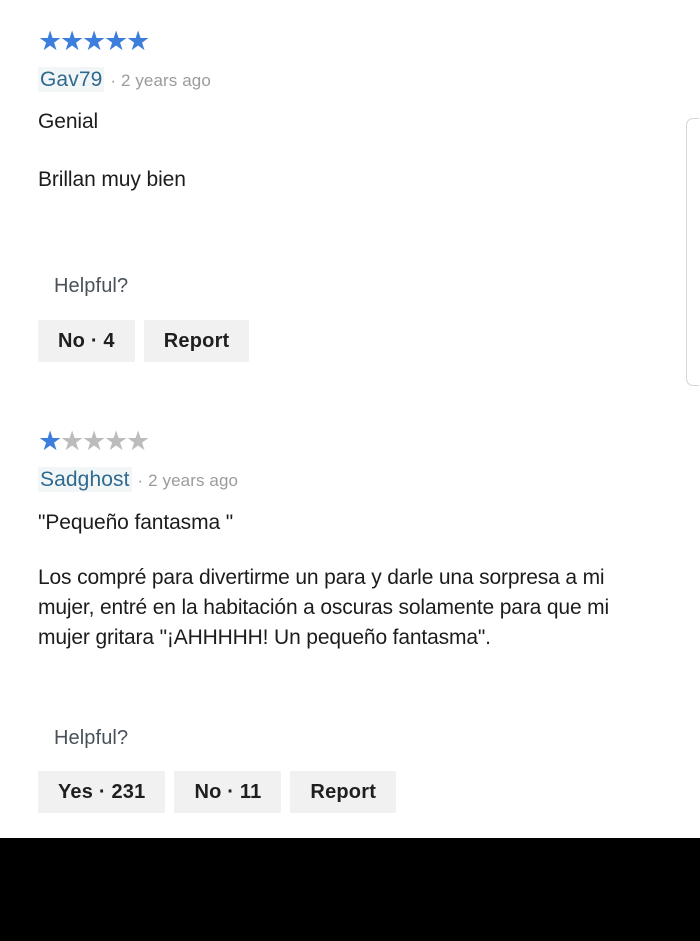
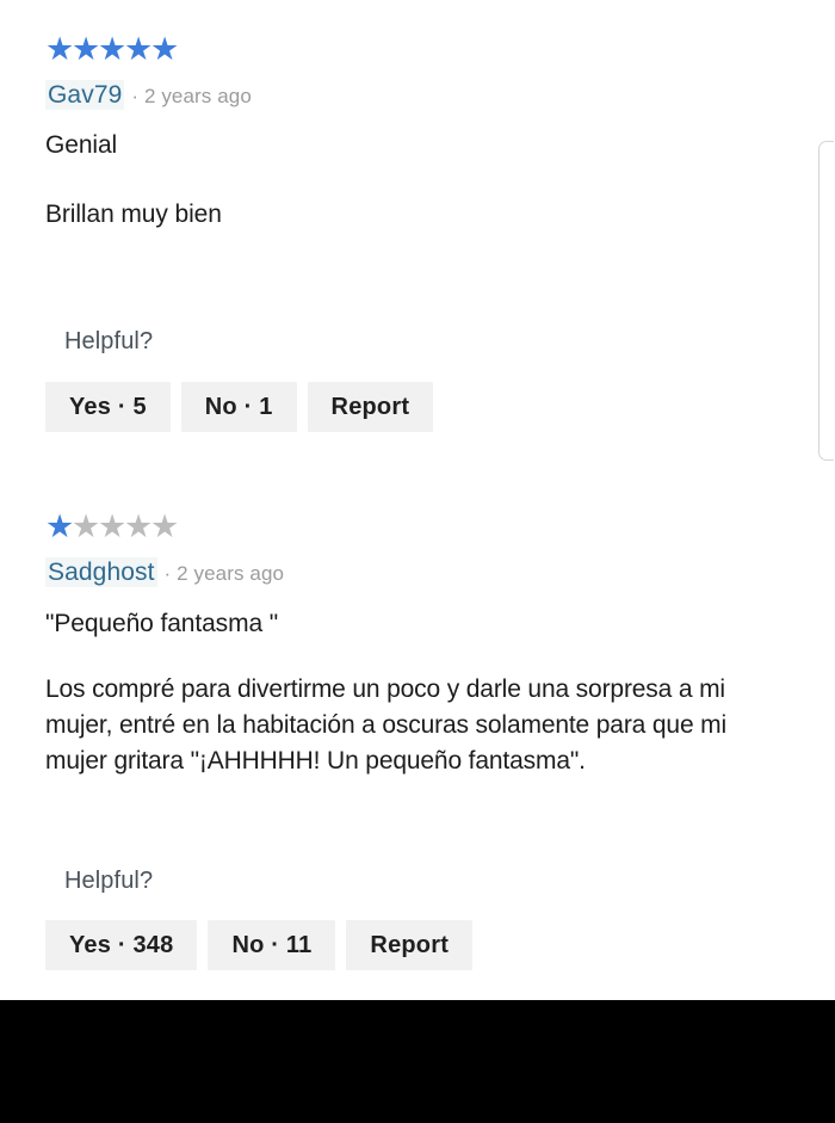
  ★
  ★
  ★
  ★
  ★
  Gav79 · 2 years ago
  Genial
  Brillan muy bien
  Helpful?
+ Yes · 5
- No · 4
+ No · 1
  Report
  ★
  ★
  ★
  ★
  ★
  Sadghost · 2 years ago
  "Pequeño fantasma "
- Los compré para divertirme un para y darle una sorpresa a mi mujer, entré en la habitación a oscuras solamente para que mi mujer gritara "¡AHHHHH! Un pequeño fantasma".
+ Los compré para divertirme un poco y darle una sorpresa a mi mujer, entré en la habitación a oscuras solamente para que mi mujer gritara "¡AHHHHH! Un pequeño fantasma".
  Helpful?
- Yes · 231
+ Yes · 348
  No · 11
  Report
